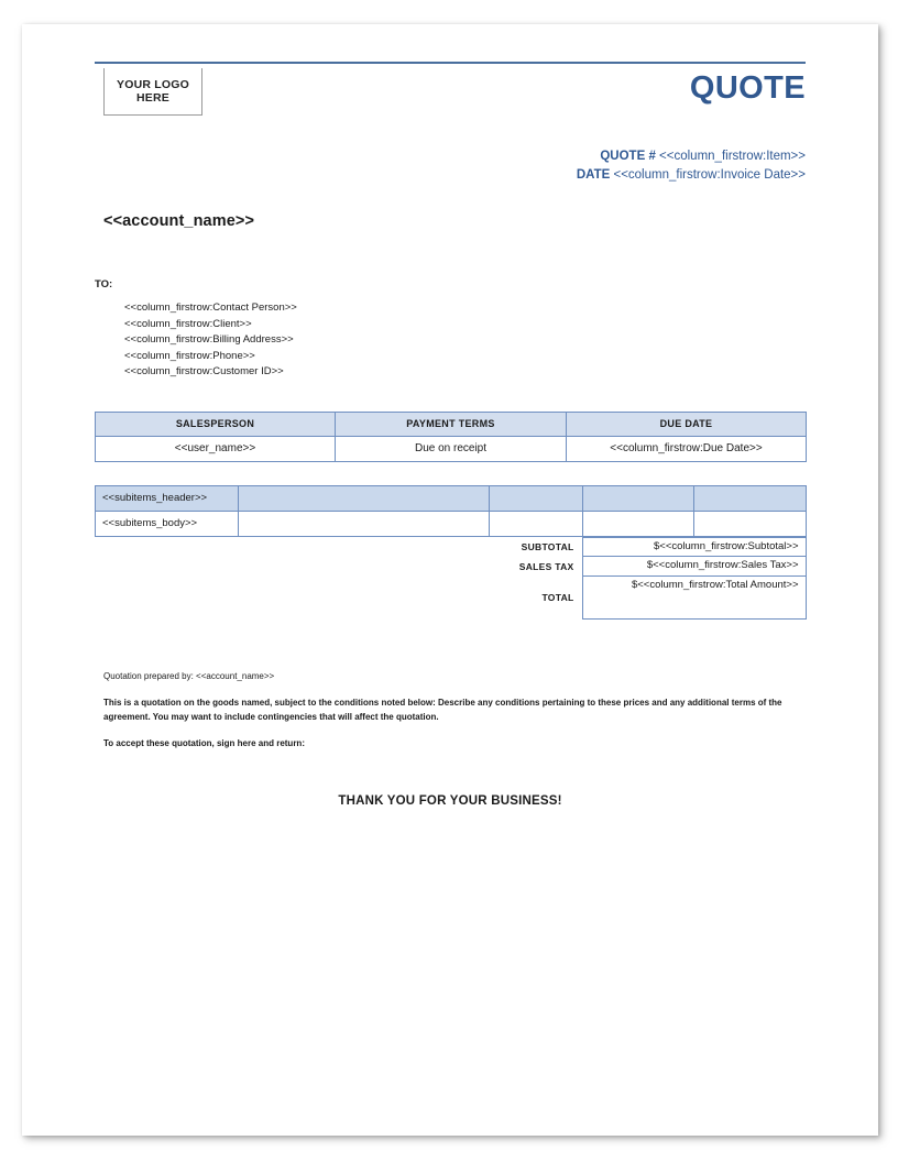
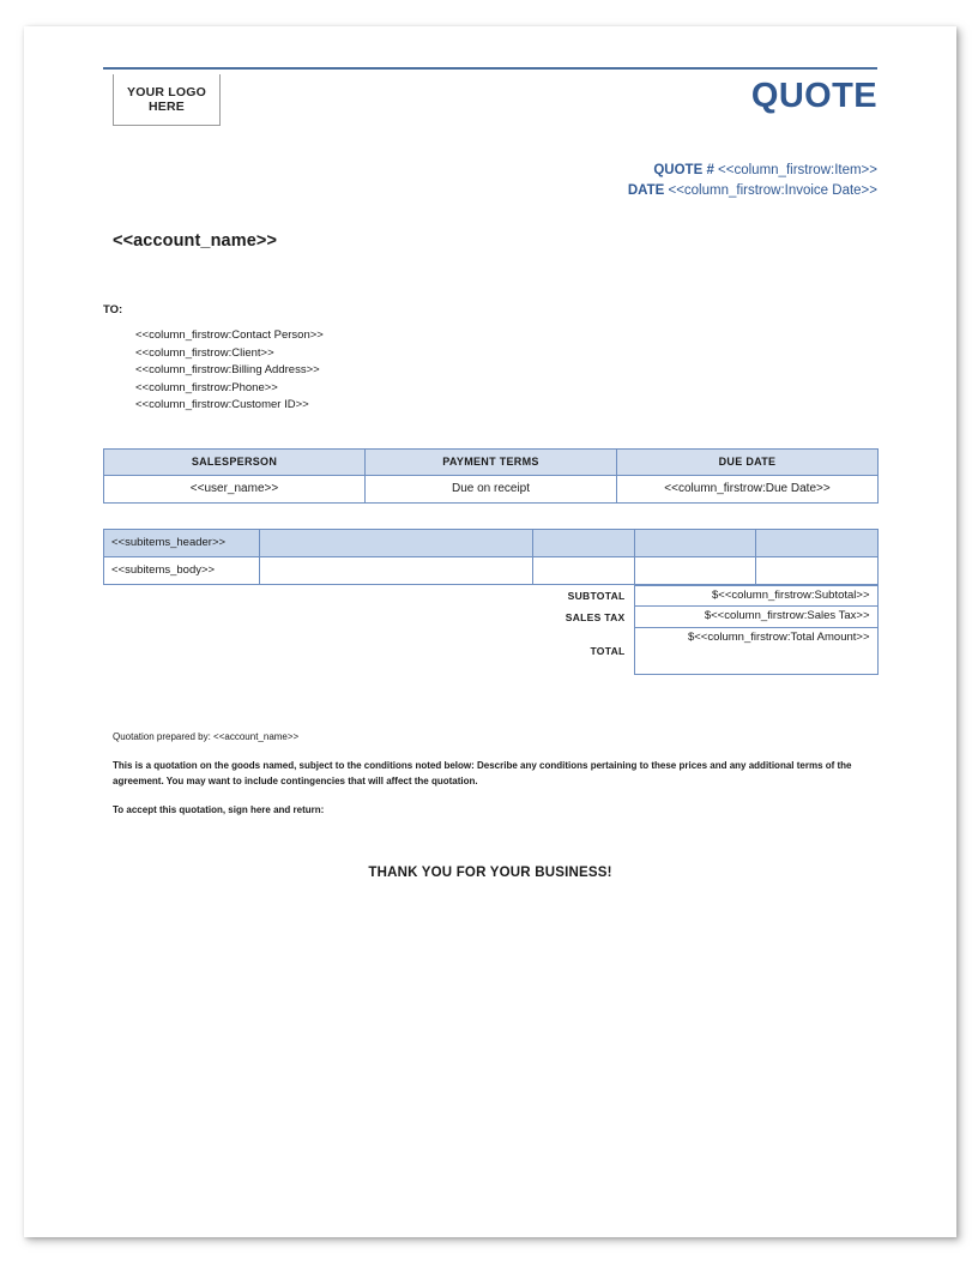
  YOUR LOGO
  HERE
  QUOTE
  QUOTE # <<column_firstrow:Item>>
  DATE <<column_firstrow:Invoice Date>>
  <<account_name>>
  TO:
  <<column_firstrow:Contact Person>>
  <<column_firstrow:Client>>
  <<column_firstrow:Billing Address>>
  <<column_firstrow:Phone>>
  <<column_firstrow:Customer ID>>
  SALESPERSON	PAYMENT TERMS	DUE DATE
  <<user_name>>	Due on receipt	<<column_firstrow:Due Date>>
  <<subitems_header>>
  <<subitems_body>>
  SUBTOTAL	$<<column_firstrow:Subtotal>>
  SALES TAX	$<<column_firstrow:Sales Tax>>
  TOTAL	$<<column_firstrow:Total Amount>>
  Quotation prepared by: <<account_name>>
  This is a quotation on the goods named, subject to the conditions noted below: Describe any conditions pertaining to these prices and any additional terms of the agreement. You may want to include contingencies that will affect the quotation.
- To accept these quotation, sign here and return:
+ To accept this quotation, sign here and return:
  THANK YOU FOR YOUR BUSINESS!
